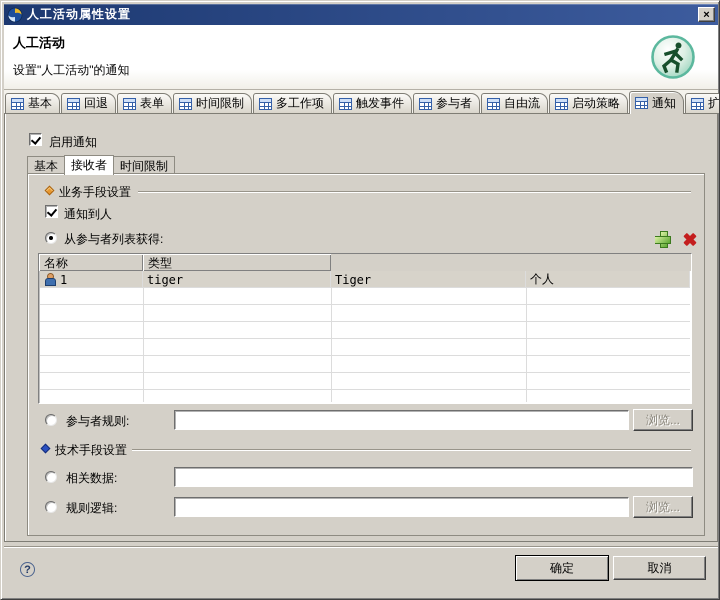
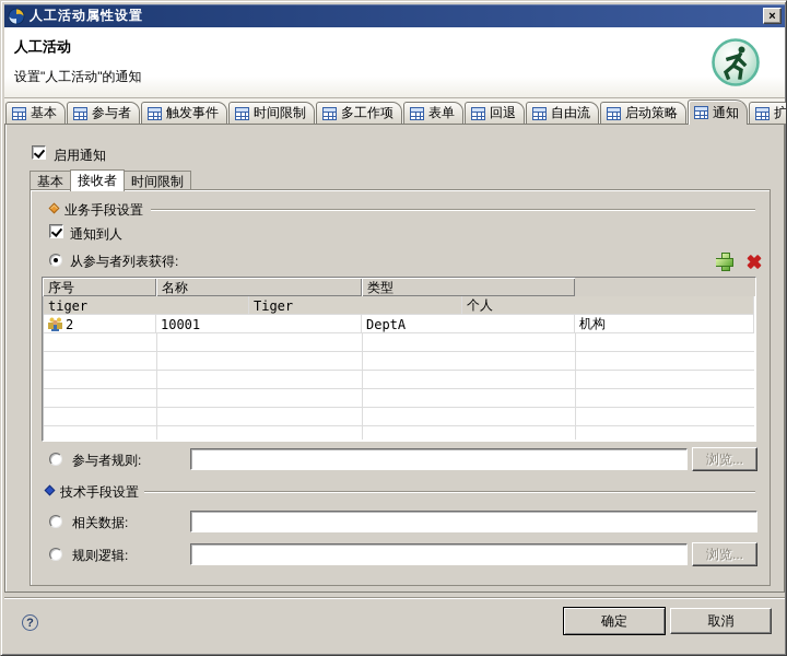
  人工活动属性设置
  ×
  人工活动
  设置"人工活动"的通知
  基本
- 回退
+ 参与者
- 表单
+ 触发事件
  时间限制
  多工作项
- 触发事件
+ 表单
- 参与者
+ 回退
  自由流
  启动策略
  通知
  启用通知
  基本
  接收者
  时间限制
  业务手段设置
  通知到人
  从参与者列表获得:
+ 序号
  名称
  类型
- 1
  tiger
  Tiger
  个人
+ 2
+ 10001
+ DeptA
+ 机构
  参与者规则:
  浏览...
  技术手段设置
  相关数据:
  规则逻辑:
  浏览...
  ?
  确定
  取消
